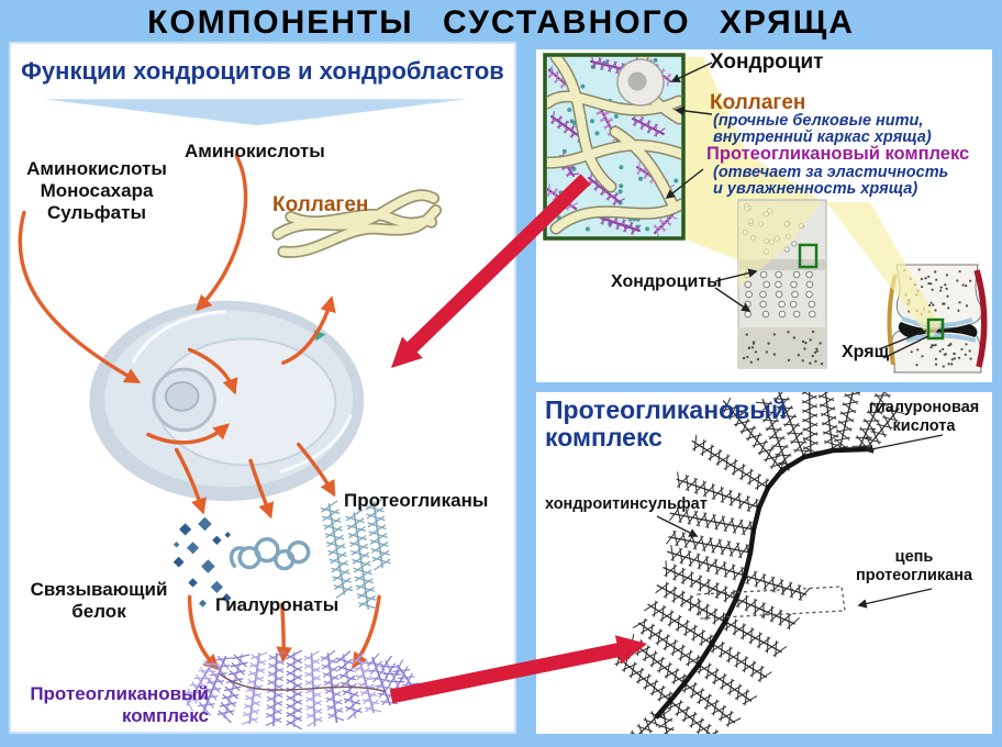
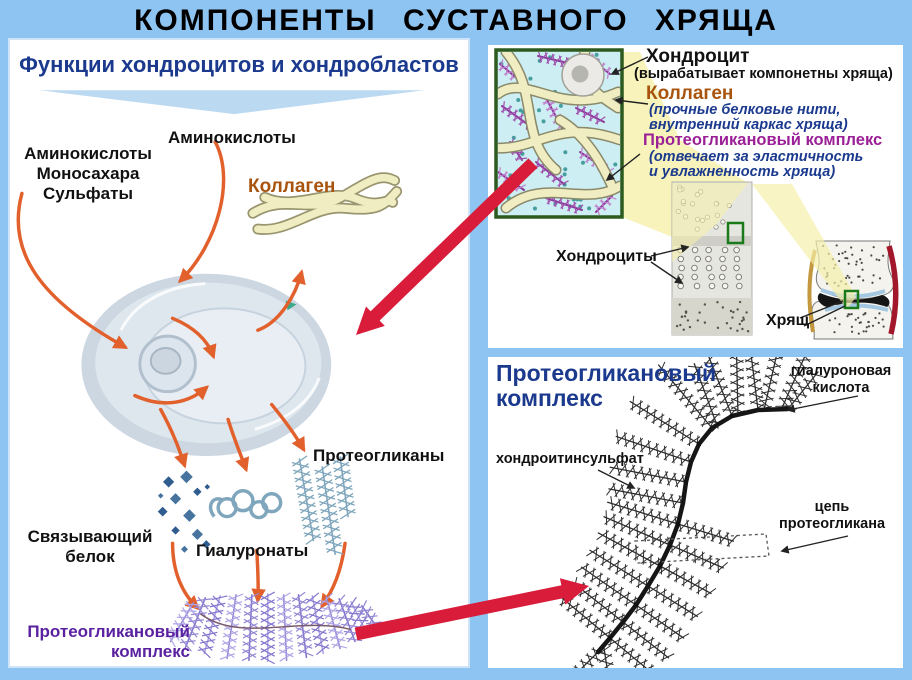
  КОМПОНЕНТЫ СУСТАВНОГО ХРЯЩА
  Функции хондроцитов и хондробластов
  Аминокислоты
  Аминокислоты
  Моносахара
  Сульфаты
  Коллаген
  Протеогликаны
  Связывающий
  белок
  Гиалуронаты
  Протеогликановый
  комплекс
  Хондроцит
+ (вырабатывает компонетны хряща)
  Коллаген
  (прочные белковые нити,
  внутренний каркас хряща)
  Протеогликановый комплекс
  (отвечает за эластичность
  и увлажненность хряща)
  Хондроциты
  Хрящ
  Протеогликановый
  комплекс
  гиалуроновая
  кислота
  хондроитинсульфат
  цепь
  протеогликана
